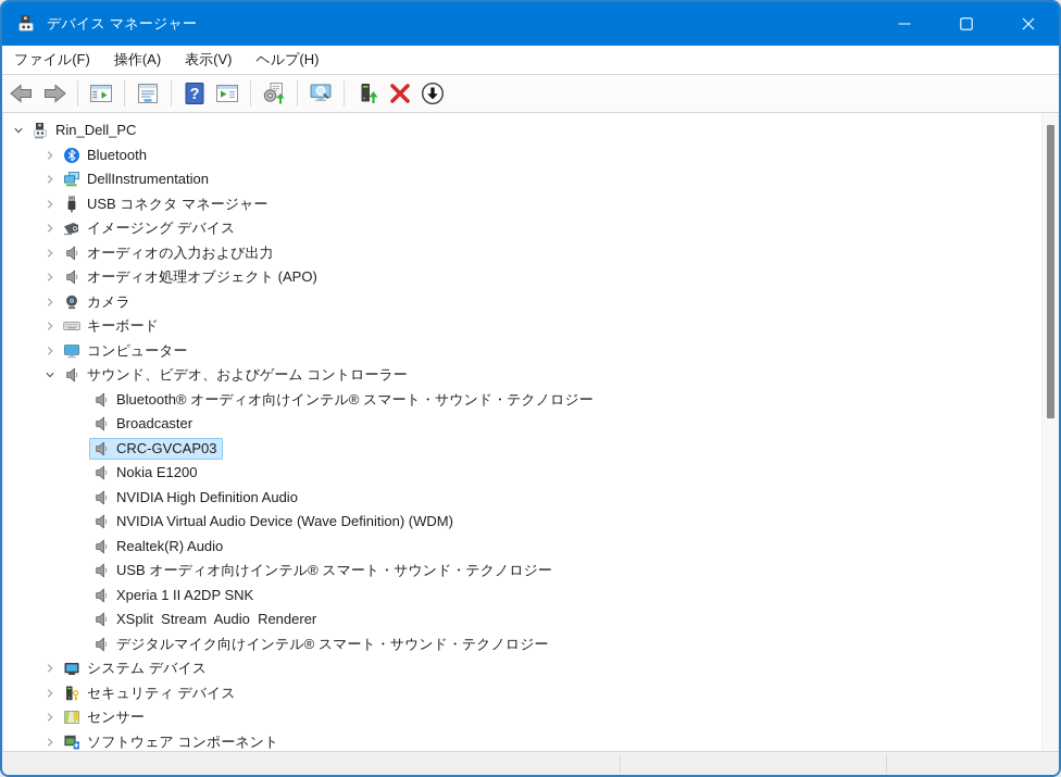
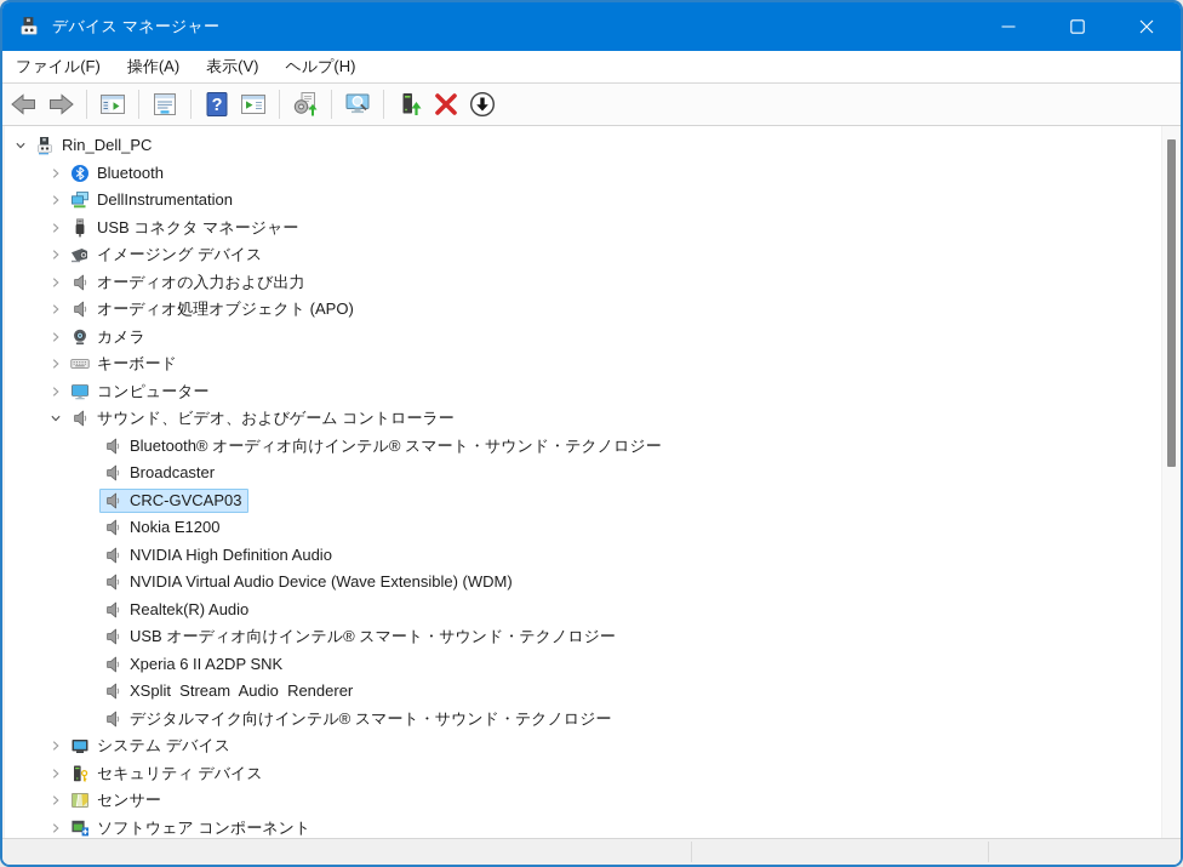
  デバイス マネージャー
  ファイル(F)
  操作(A)
  表示(V)
  ヘルプ(H)
  ?
  Rin_Dell_PC
  Bluetooth
  DellInstrumentation
  USB コネクタ マネージャー
  イメージング デバイス
  オーディオの入力および出力
  オーディオ処理オブジェクト (APO)
  カメラ
  キーボード
  コンピューター
  サウンド、ビデオ、およびゲーム コントローラー
  Bluetooth® オーディオ向けインテル® スマート・サウンド・テクノロジー
  Broadcaster
  CRC-GVCAP03
  Nokia E1200
  NVIDIA High Definition Audio
- NVIDIA Virtual Audio Device (Wave Definition) (WDM)
+ NVIDIA Virtual Audio Device (Wave Extensible) (WDM)
  Realtek(R) Audio
  USB オーディオ向けインテル® スマート・サウンド・テクノロジー
- Xperia 1 II A2DP SNK
+ Xperia 6 II A2DP SNK
  XSplit Stream Audio Renderer
  デジタルマイク向けインテル® スマート・サウンド・テクノロジー
  システム デバイス
  セキュリティ デバイス
  センサー
  ソフトウェア コンポーネント
